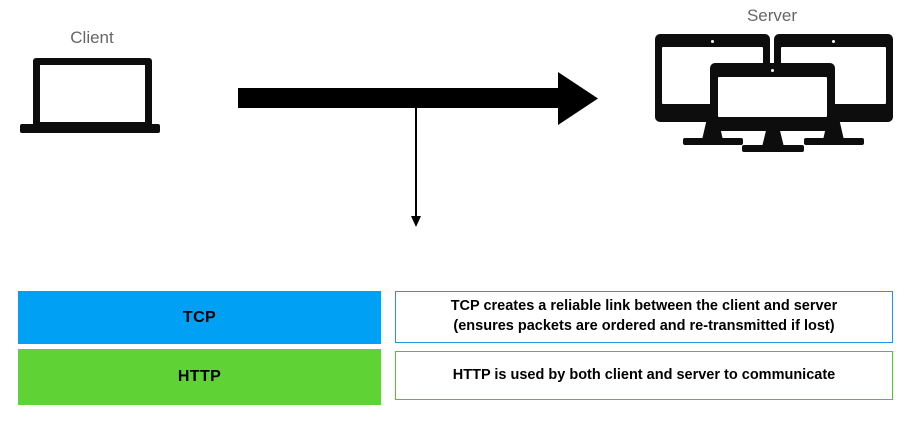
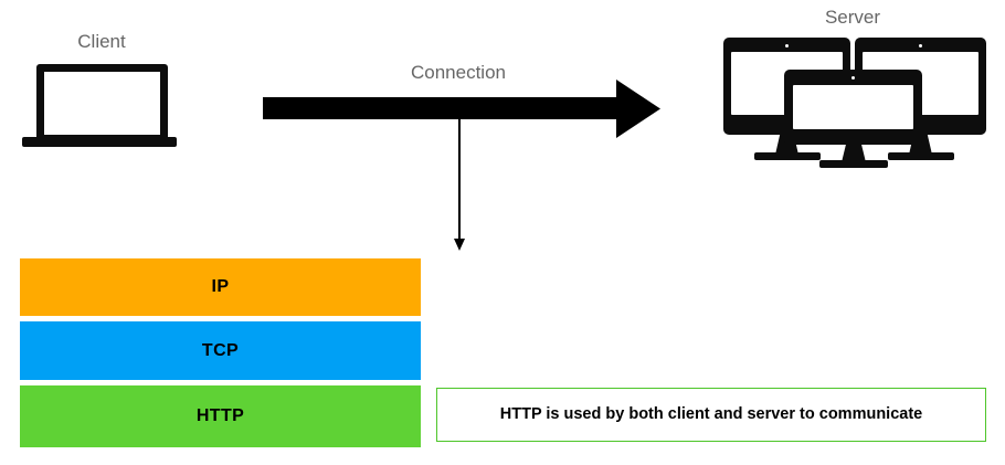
  Client
  Server
+ Connection
+ IP
  TCP
  HTTP
- TCP creates a reliable link between the client and server
- (ensures packets are ordered and re-transmitted if lost)
  HTTP is used by both client and server to communicate
